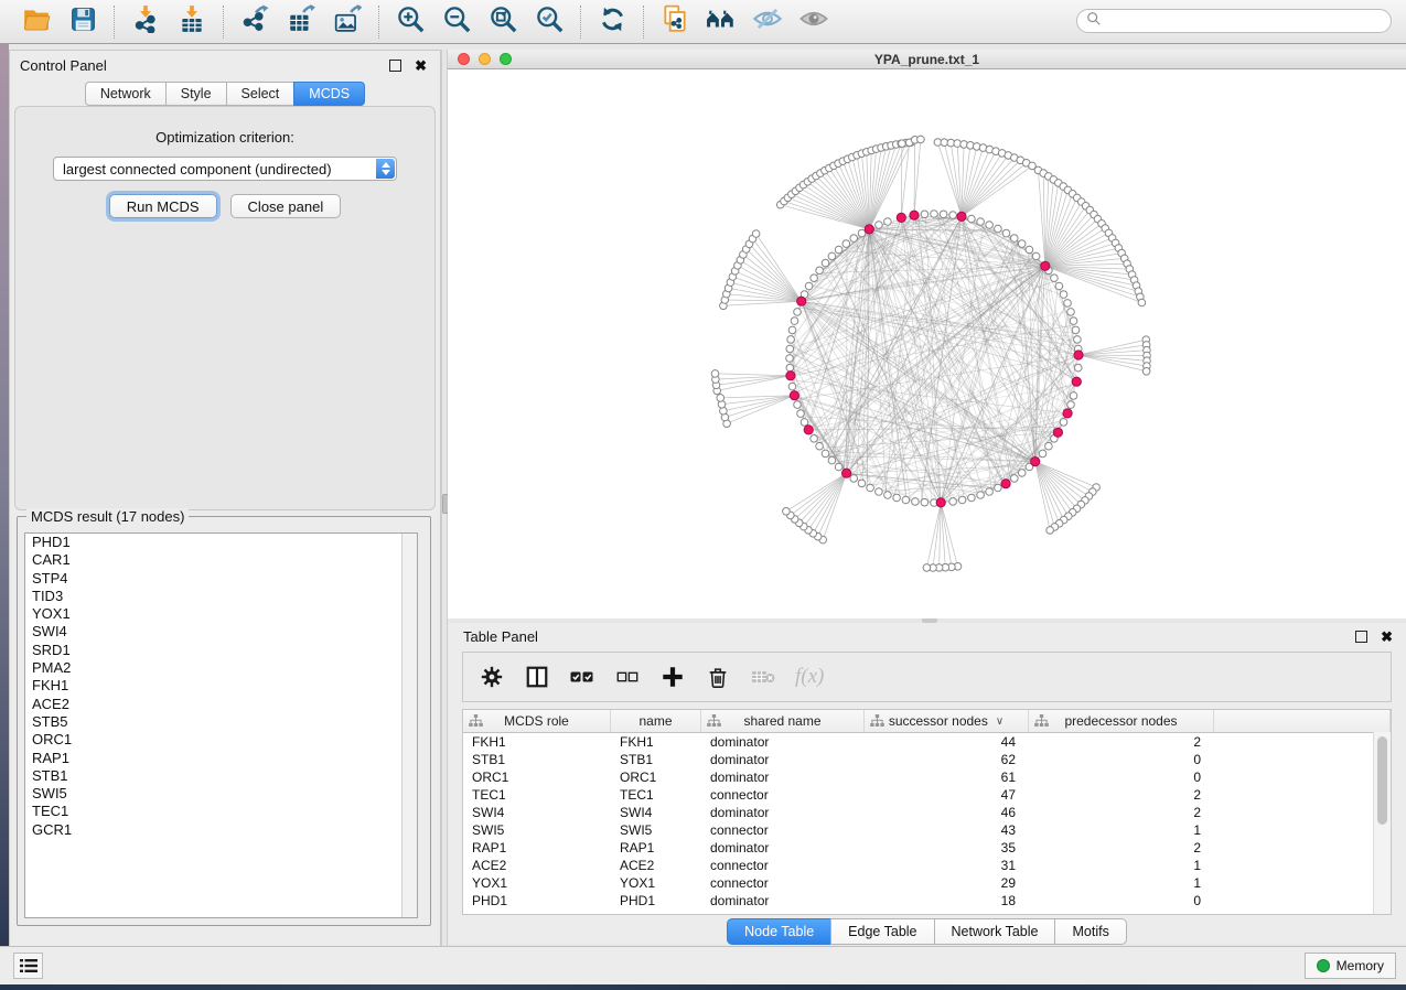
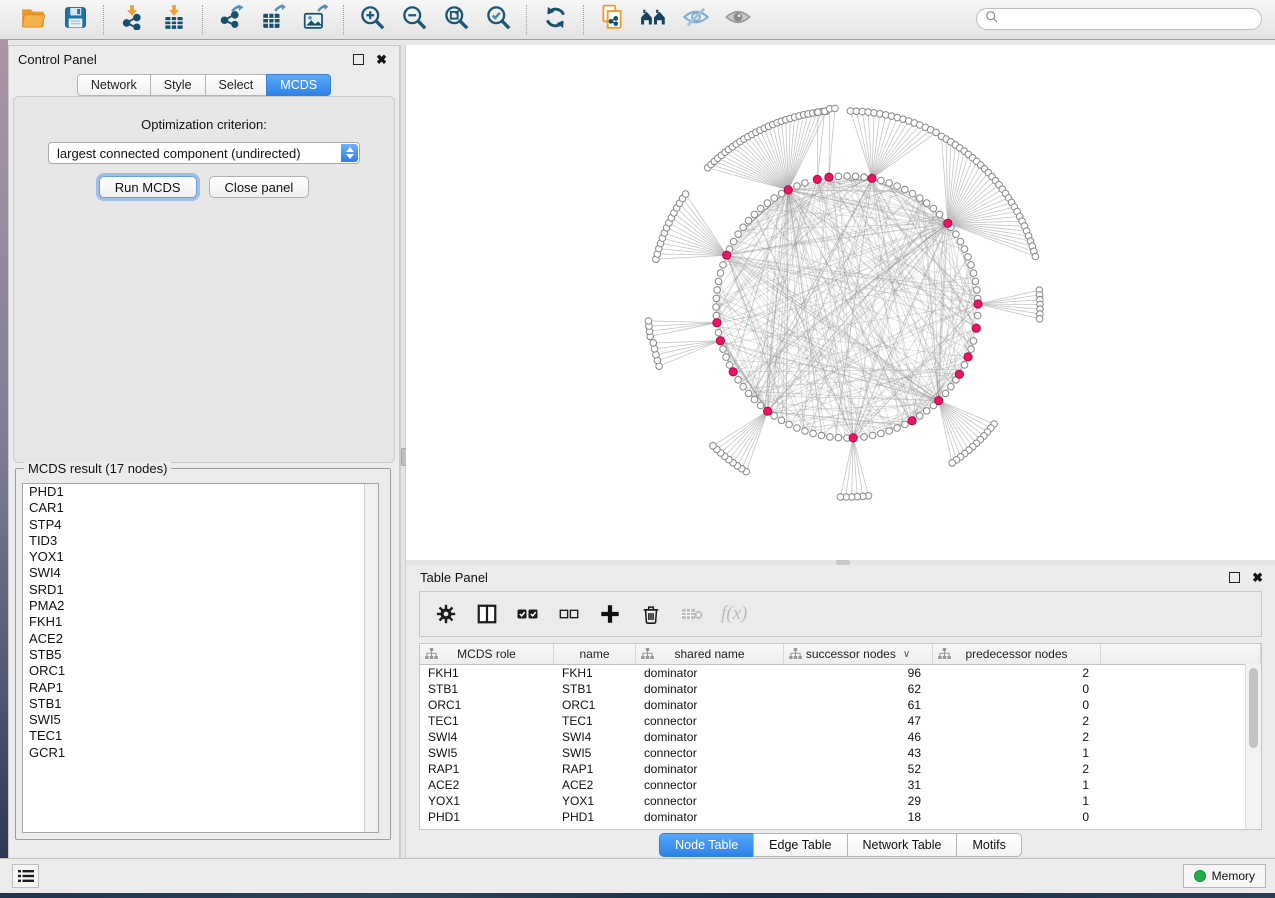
  Control Panel
  ✖
  Network
  Style
  Select
  MCDS
  Optimization criterion:
  largest connected component (undirected)
  Run MCDS
  Close panel
  MCDS result (17 nodes)
  PHD1
  CAR1
  STP4
  TID3
  YOX1
  SWI4
  SRD1
  PMA2
  FKH1
  ACE2
  STB5
  ORC1
  RAP1
  STB1
  SWI5
  TEC1
  GCR1
- YPA_prune.txt_1
  Table Panel
  ✖
  f(x)
  MCDS role
  name
  shared name
  successor nodes
  ∨
  predecessor nodes
  FKH1
  FKH1
  dominator
- 44
+ 96
  2
  STB1
  STB1
  dominator
  62
  0
  ORC1
  ORC1
  dominator
  61
  0
  TEC1
  TEC1
  connector
  47
  2
  SWI4
  SWI4
  dominator
  46
  2
  SWI5
  SWI5
  connector
  43
  1
  RAP1
  RAP1
  dominator
- 35
+ 52
  2
  ACE2
  ACE2
  connector
  31
  1
  YOX1
  YOX1
  connector
  29
  1
  PHD1
  PHD1
  dominator
  18
  0
  Node Table
  Edge Table
  Network Table
  Motifs
  Memory
